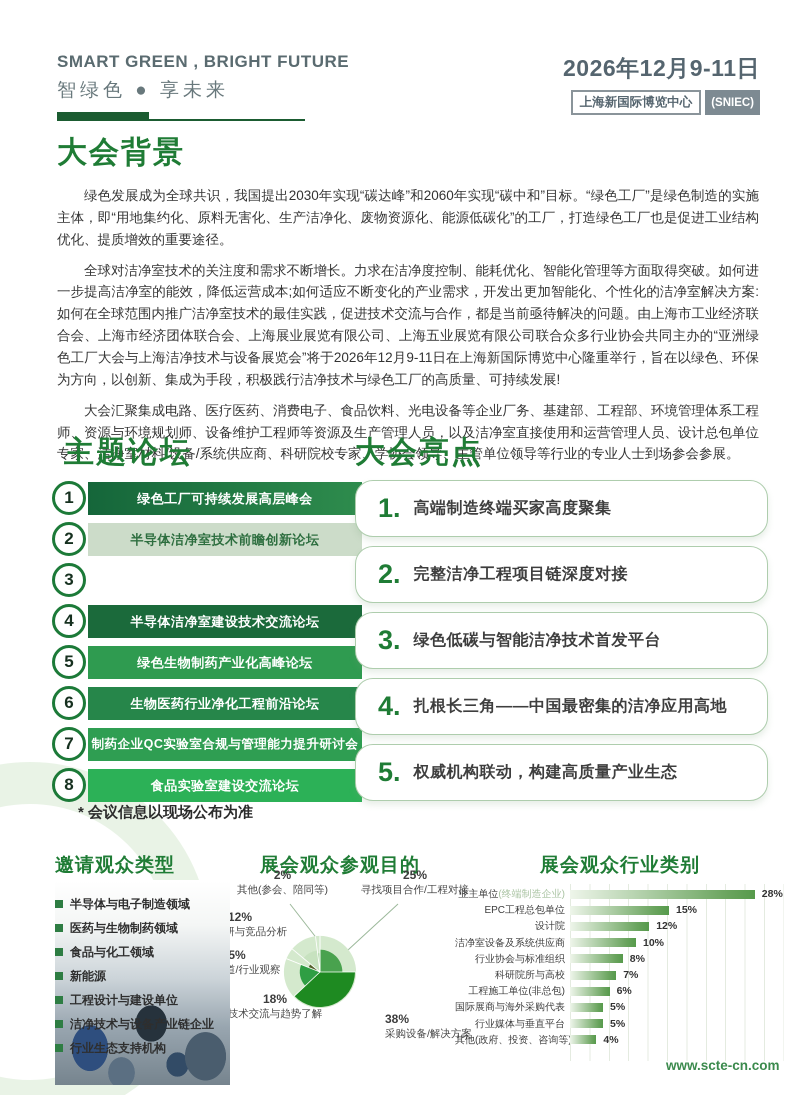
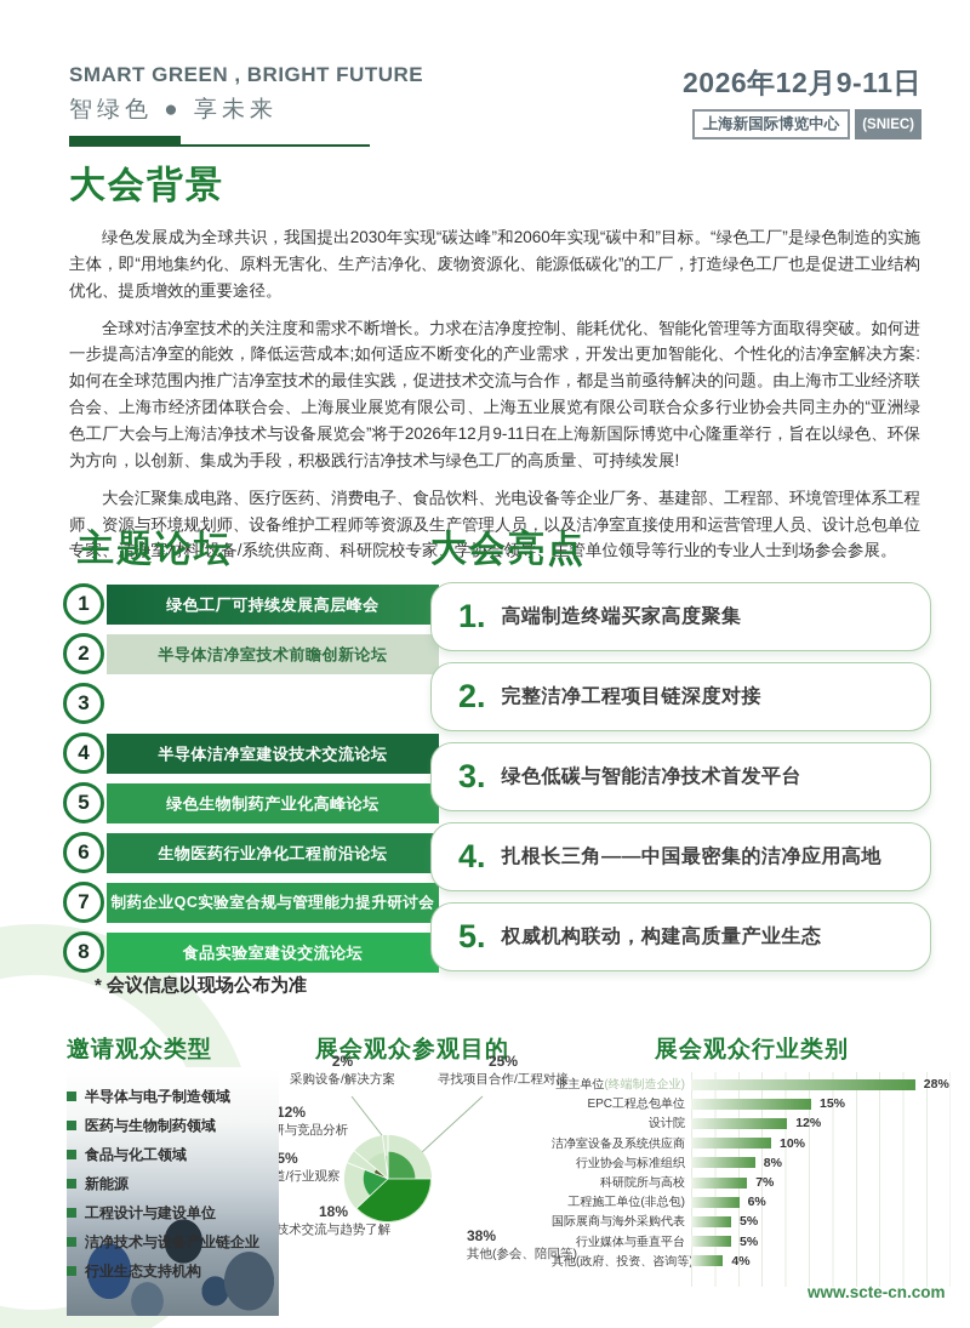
  SMART GREEN , BRIGHT FUTURE
  智绿色 ● 享未来
  2026年12月9-11日
  上海新国际博览中心
  (SNIEC)
  大会背景
  绿色发展成为全球共识，我国提出2030年实现“碳达峰”和2060年实现“碳中和”目标。“绿色工厂”是绿色制造的实施主体，即“用地集约化、原料无害化、生产洁净化、废物资源化、能源低碳化”的工厂，打造绿色工厂也是促进工业结构优化、提质增效的重要途径。
  全球对洁净室技术的关注度和需求不断增长。力求在洁净度控制、能耗优化、智能化管理等方面取得突破。如何进一步提高洁净室的能效，降低运营成本;如何适应不断变化的产业需求，开发出更加智能化、个性化的洁净室解决方案:如何在全球范围内推广洁净室技术的最佳实践，促进技术交流与合作，都是当前亟待解决的问题。由上海市工业经济联合会、上海市经济团体联合会、上海展业展览有限公司、上海五业展览有限公司联合众多行业协会共同主办的“亚洲绿色工厂大会与上海洁净技术与设备展览会”将于2026年12月9-11日在上海新国际博览中心隆重举行，旨在以绿色、环保为方向，以创新、集成为手段，积极践行洁净技术与绿色工厂的高质量、可持续发展!
  大会汇聚集成电路、医疗医药、消费电子、食品饮料、光电设备等企业厂务、基建部、工程部、环境管理体系工程师、资源与环境规划师、设备维护工程师等资源及生产管理人员，以及洁净室直接使用和运营管理人员、设计总包单位专家、洁净室材料/设备/系统供应商、科研院校专家、学协会领导、主管单位领导等行业的专业人士到场参会参展。
  主题论坛
  1
  绿色工厂可持续发展高层峰会
  2
  半导体洁净室技术前瞻创新论坛
  3
  4
  半导体洁净室建设技术交流论坛
  5
  绿色生物制药产业化高峰论坛
  6
  生物医药行业净化工程前沿论坛
  7
  制药企业QC实验室合规与管理能力提升研讨会
  8
  食品实验室建设交流论坛
  * 会议信息以现场公布为准
  大会亮点
  1.
  高端制造终端买家高度聚集
  2.
  完整洁净工程项目链深度对接
  3.
  绿色低碳与智能洁净技术首发平台
  4.
  扎根长三角——中国最密集的洁净应用高地
  5.
  权威机构联动，构建高质量产业生态
  邀请观众类型
  半导体与电子制造领域
  医药与生物制药领域
  食品与化工领域
  新能源
  工程设计与建设单位
  洁净技术与设备产业链企业
  行业生态支持机构
  展会观众参观目的
  2%
- 其他(参会、陪同等)
+ 采购设备/解决方案
  25%
  寻找项目合作/工程对接
  12%
  5%
  18%
  技术交流与趋势了解
  38%
- 采购设备/解决方案
+ 其他(参会、陪同等)
  展会观众行业类别
  业主单位(终端制造企业)
  28%
  EPC工程总包单位
  15%
  设计院
  12%
  洁净室设备及系统供应商
  10%
  行业协会与标准组织
  8%
  科研院所与高校
  7%
  工程施工单位(非总包)
  6%
  国际展商与海外采购代表
  5%
  行业媒体与垂直平台
  5%
  其他(政府、投资、咨询等
  4%
  www.scte-cn.com
